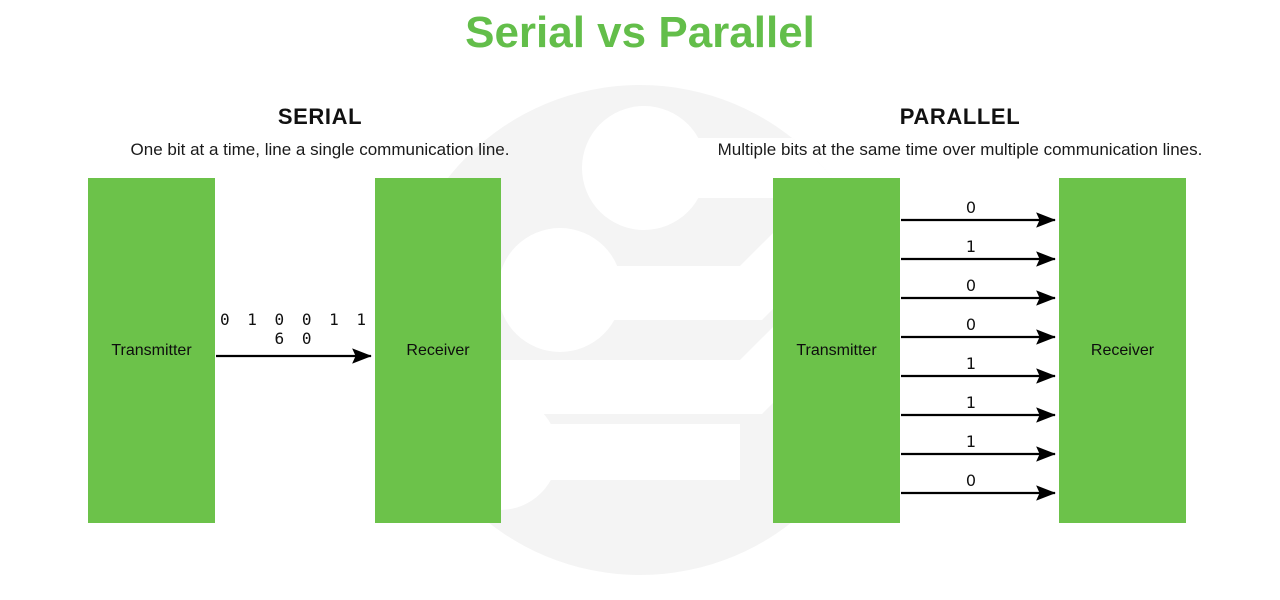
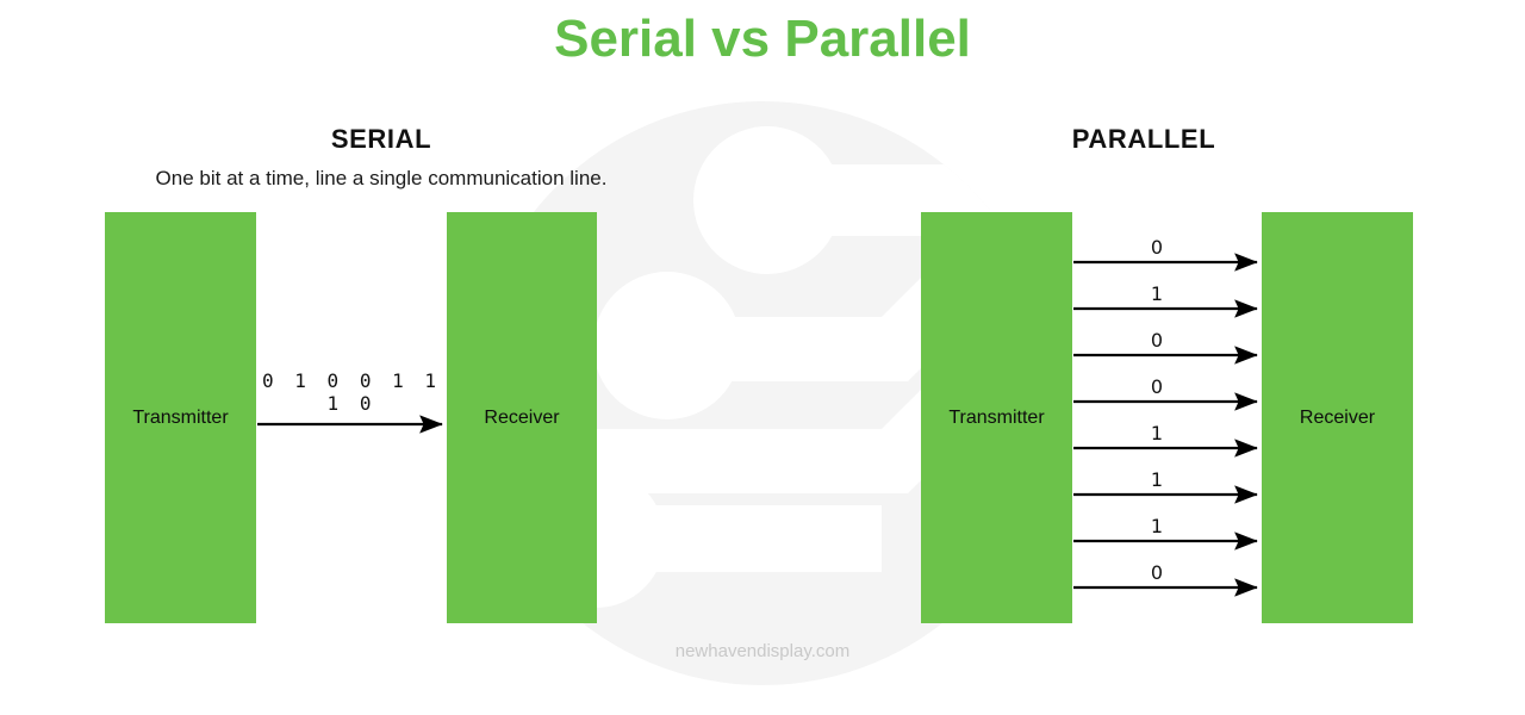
  Serial vs Parallel
  SERIAL
  One bit at a time, line a single communication line.
  PARALLEL
- Multiple bits at the same time over multiple communication lines.
  Transmitter
  Receiver
  Transmitter
  Receiver
- 0 1 0 0 1 1 6 0
+ 0 1 0 0 1 1 1 0
  0
  1
  0
  0
  1
  1
  1
  0
+ newhavendisplay.com
